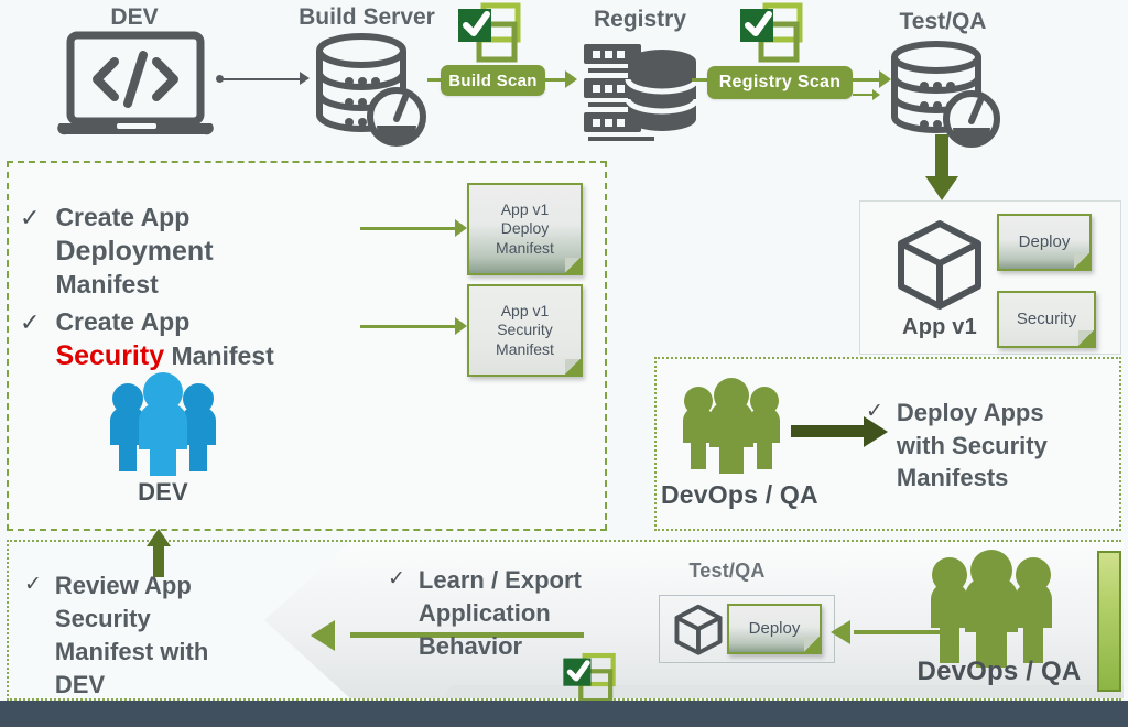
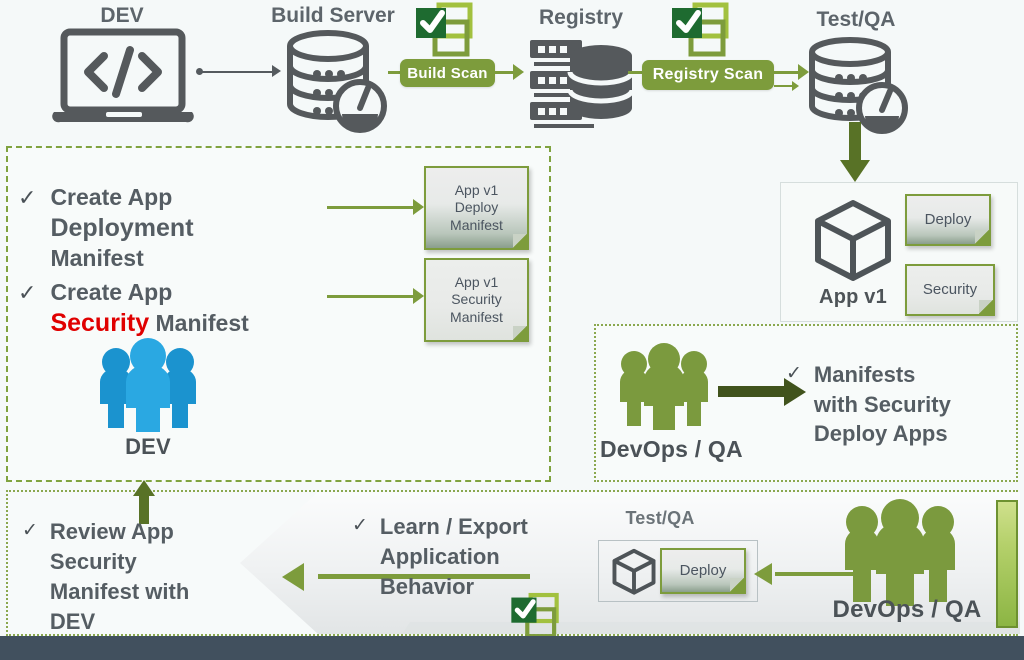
  DEV
  Build Server
  Build Scan
  Registry
  Registry Scan
  Test/QA
  ✓
  Create App
  Deployment
  Manifest
  ✓
  Create App
  Security Manifest
  App v1
  Deploy
  Manifest
  App v1
  Security
  Manifest
  DEV
  App v1
  Deploy
  Security
  DevOps / QA
  ✓
- Deploy Apps
+ Manifests
  with Security
- Manifests
+ Deploy Apps
  ✓
  Review App
  Security
  Manifest with
  DEV
  ✓
  Learn / Export
  Application
  Behavior
  Test/QA
  Deploy
  DevOps / QA
